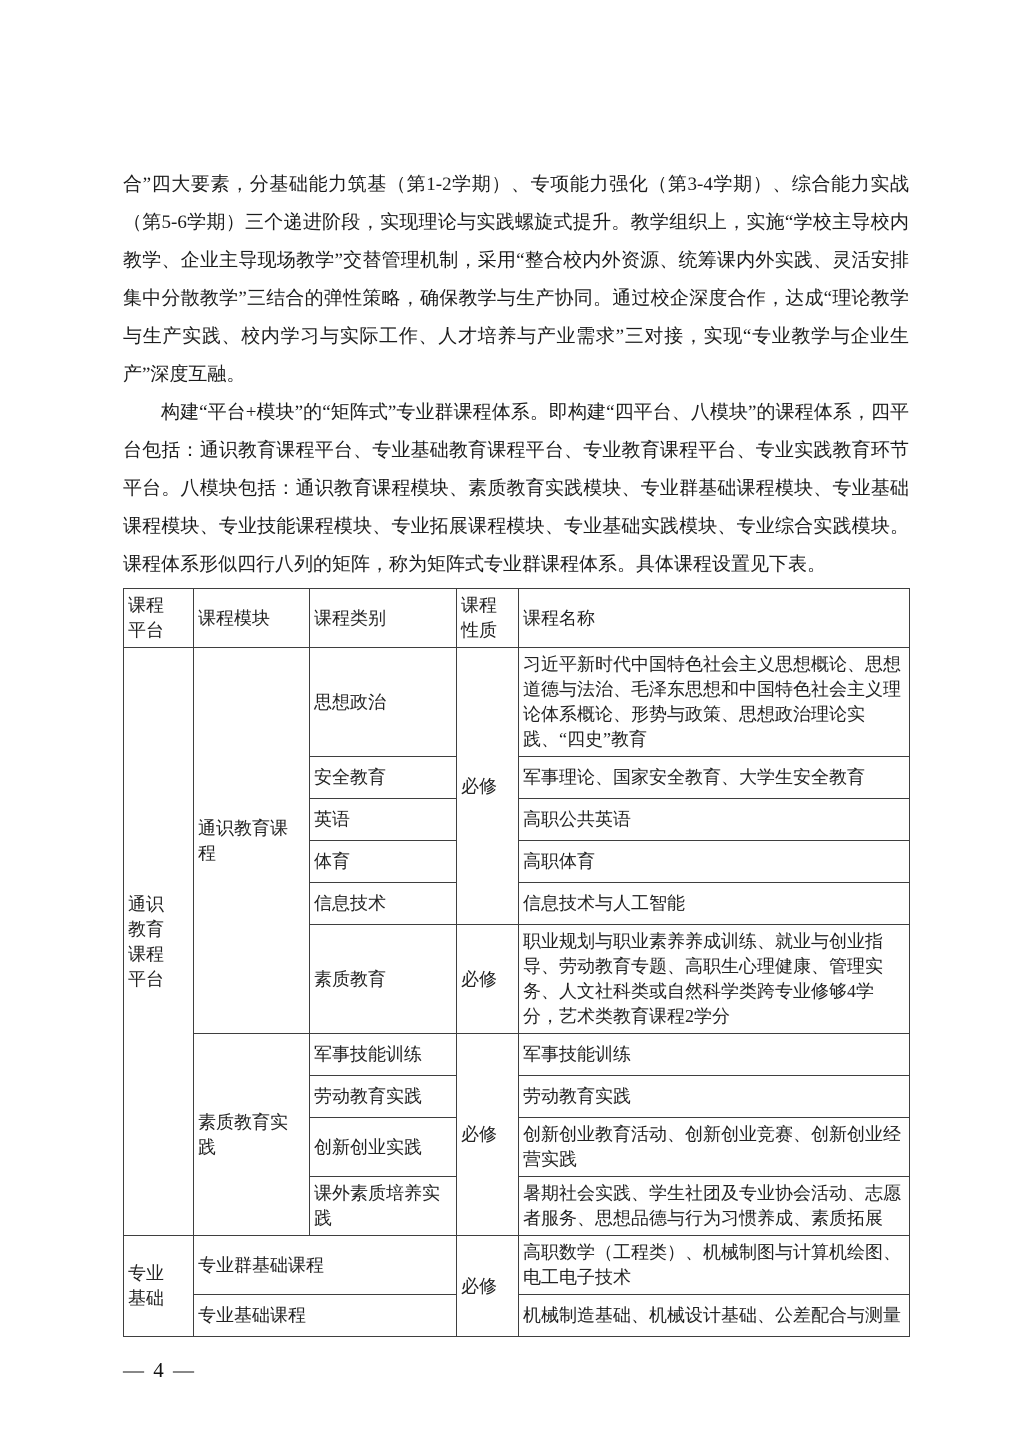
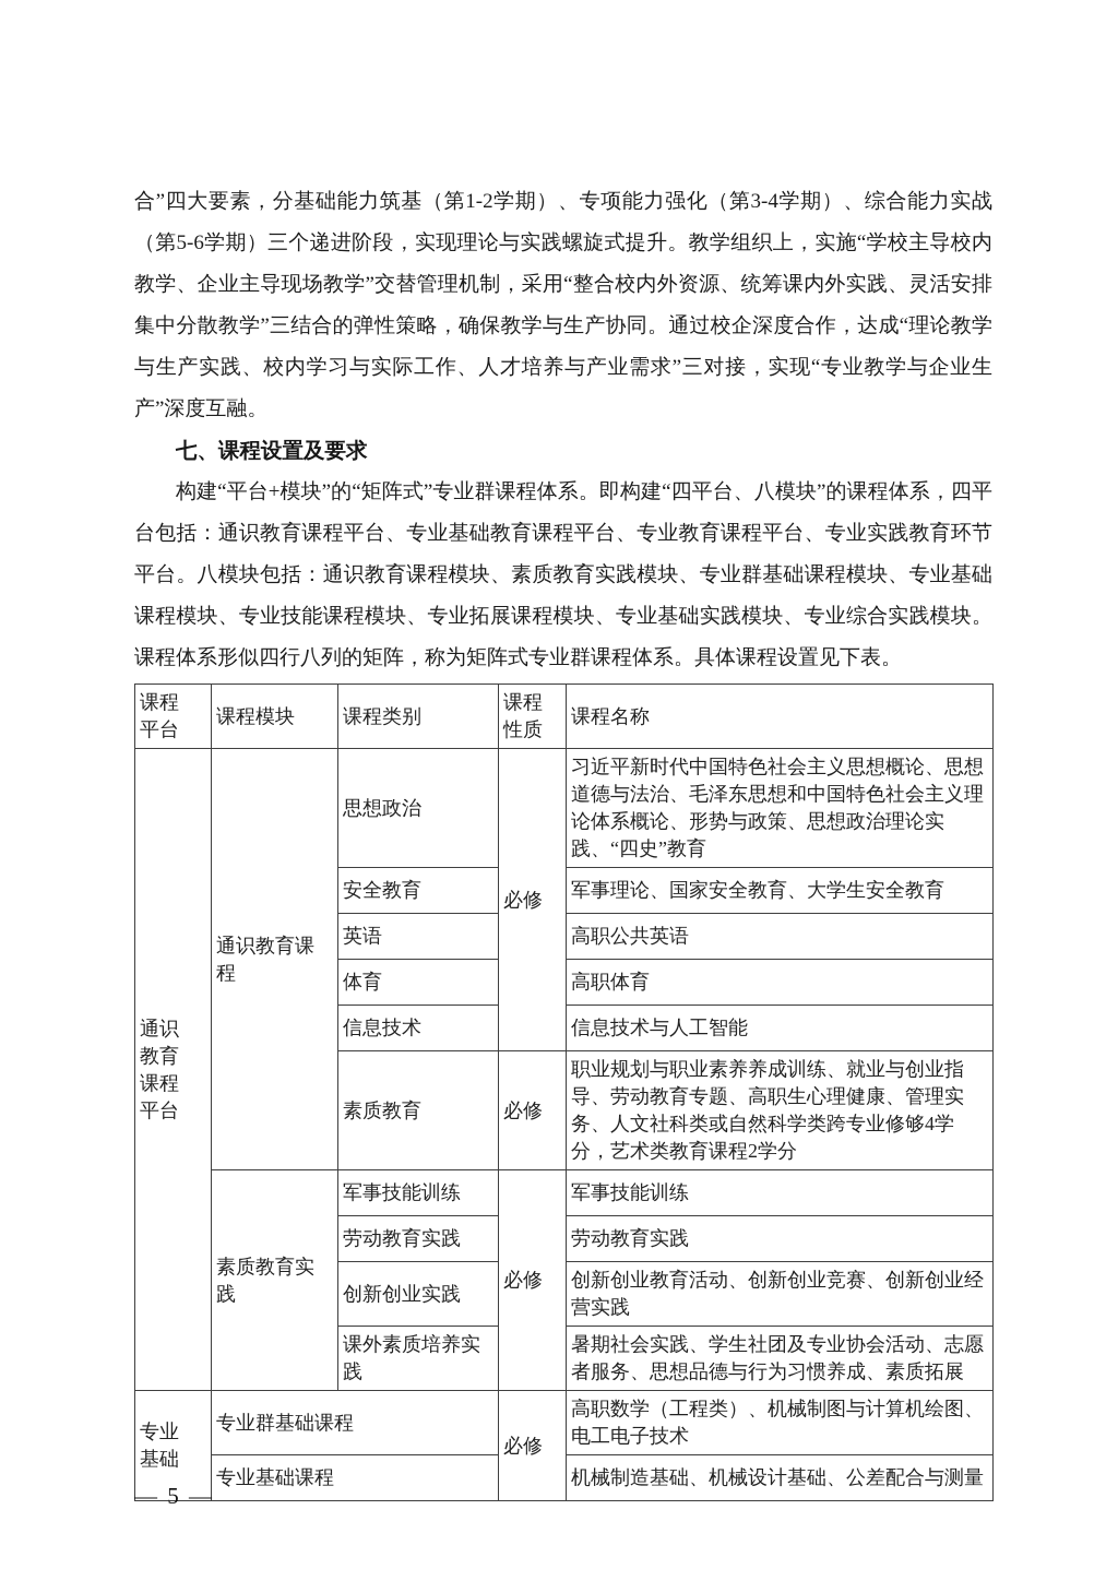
  合”四大要素，分基础能力筑基（第1-2学期）、专项能力强化（第3-4学期）、综合能力实战（第5-6学期）三个递进阶段，实现理论与实践螺旋式提升。教学组织上，实施“学校主导校内教学、企业主导现场教学”交替管理机制，采用“整合校内外资源、统筹课内外实践、灵活安排集中分散教学”三结合的弹性策略，确保教学与生产协同。通过校企深度合作，达成“理论教学与生产实践、校内学习与实际工作、人才培养与产业需求”三对接，实现“专业教学与企业生产”深度互融。
+ 七、课程设置及要求
  构建“平台+模块”的“矩阵式”专业群课程体系。即构建“四平台、八模块”的课程体系，四平台包括：通识教育课程平台、专业基础教育课程平台、专业教育课程平台、专业实践教育环节平台。八模块包括：通识教育课程模块、素质教育实践模块、专业群基础课程模块、专业基础课程模块、专业技能课程模块、专业拓展课程模块、专业基础实践模块、专业综合实践模块。课程体系形似四行八列的矩阵，称为矩阵式专业群课程体系。具体课程设置见下表。
  课程平台	课程模块	课程类别	课程性质	课程名称
  通识教育课程平台	通识教育课程	思想政治	必修	习近平新时代中国特色社会主义思想概论、思想道德与法治、毛泽东思想和中国特色社会主义理论体系概论、形势与政策、思想政治理论实践、“四史”教育
  安全教育	军事理论、国家安全教育、大学生安全教育
  英语	高职公共英语
  体育	高职体育
  信息技术	信息技术与人工智能
  素质教育	必修	职业规划与职业素养养成训练、就业与创业指导、劳动教育专题、高职生心理健康、管理实务、人文社科类或自然科学类跨专业修够4学分，艺术类教育课程2学分
  素质教育实践	军事技能训练	必修	军事技能训练
  劳动教育实践	劳动教育实践
  创新创业实践	创新创业教育活动、创新创业竞赛、创新创业经营实践
  课外素质培养实践	暑期社会实践、学生社团及专业协会活动、志愿者服务、思想品德与行为习惯养成、素质拓展
  专业基础	专业群基础课程	必修	高职数学（工程类）、机械制图与计算机绘图、电工电子技术
  专业基础课程	机械制造基础、机械设计基础、公差配合与测量
- — 4 —
+ — 5 —
